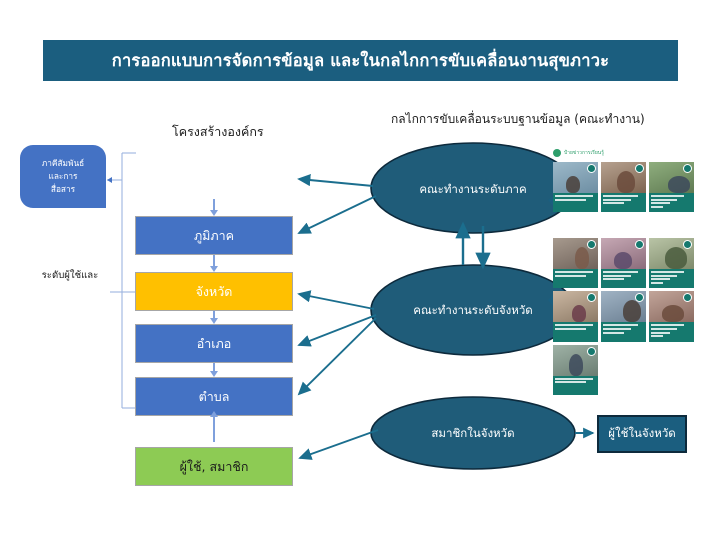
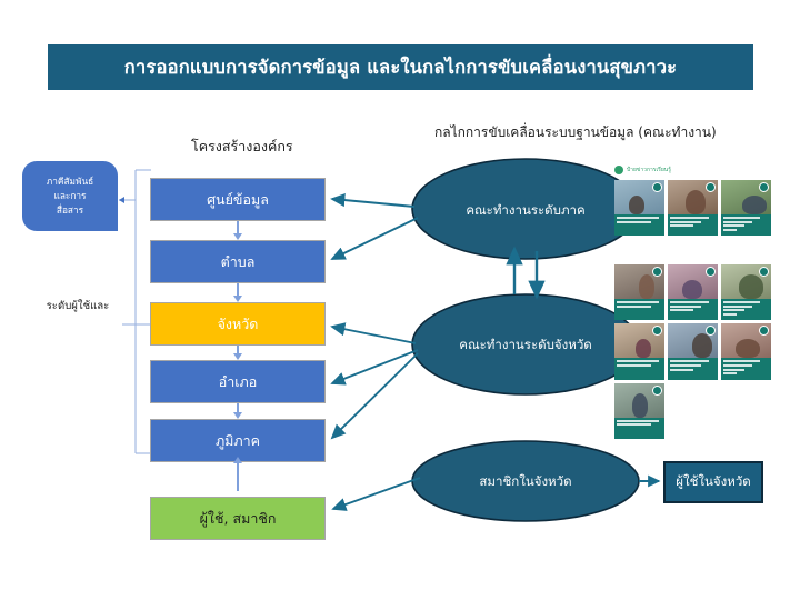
  การออกแบบการจัดการข้อมูล และในกลไกการขับเคลื่อนงานสุขภาวะ
  โครงสร้างองค์กร
  กลไกการขับเคลื่อนระบบฐานข้อมูล (คณะทำงาน)
  ภาคีสัมพันธ์
  และการ
  สื่อสาร
  ระดับผู้ใช้และ
+ ศูนย์ข้อมูล
- ภูมิภาค
+ ตำบล
  จังหวัด
  อำเภอ
- ตำบล
+ ภูมิภาค
  ผู้ใช้, สมาชิก
  คณะทำงานระดับภาค
  คณะทำงานระดับจังหวัด
  สมาชิกในจังหวัด
  ผู้ใช้ในจังหวัด
